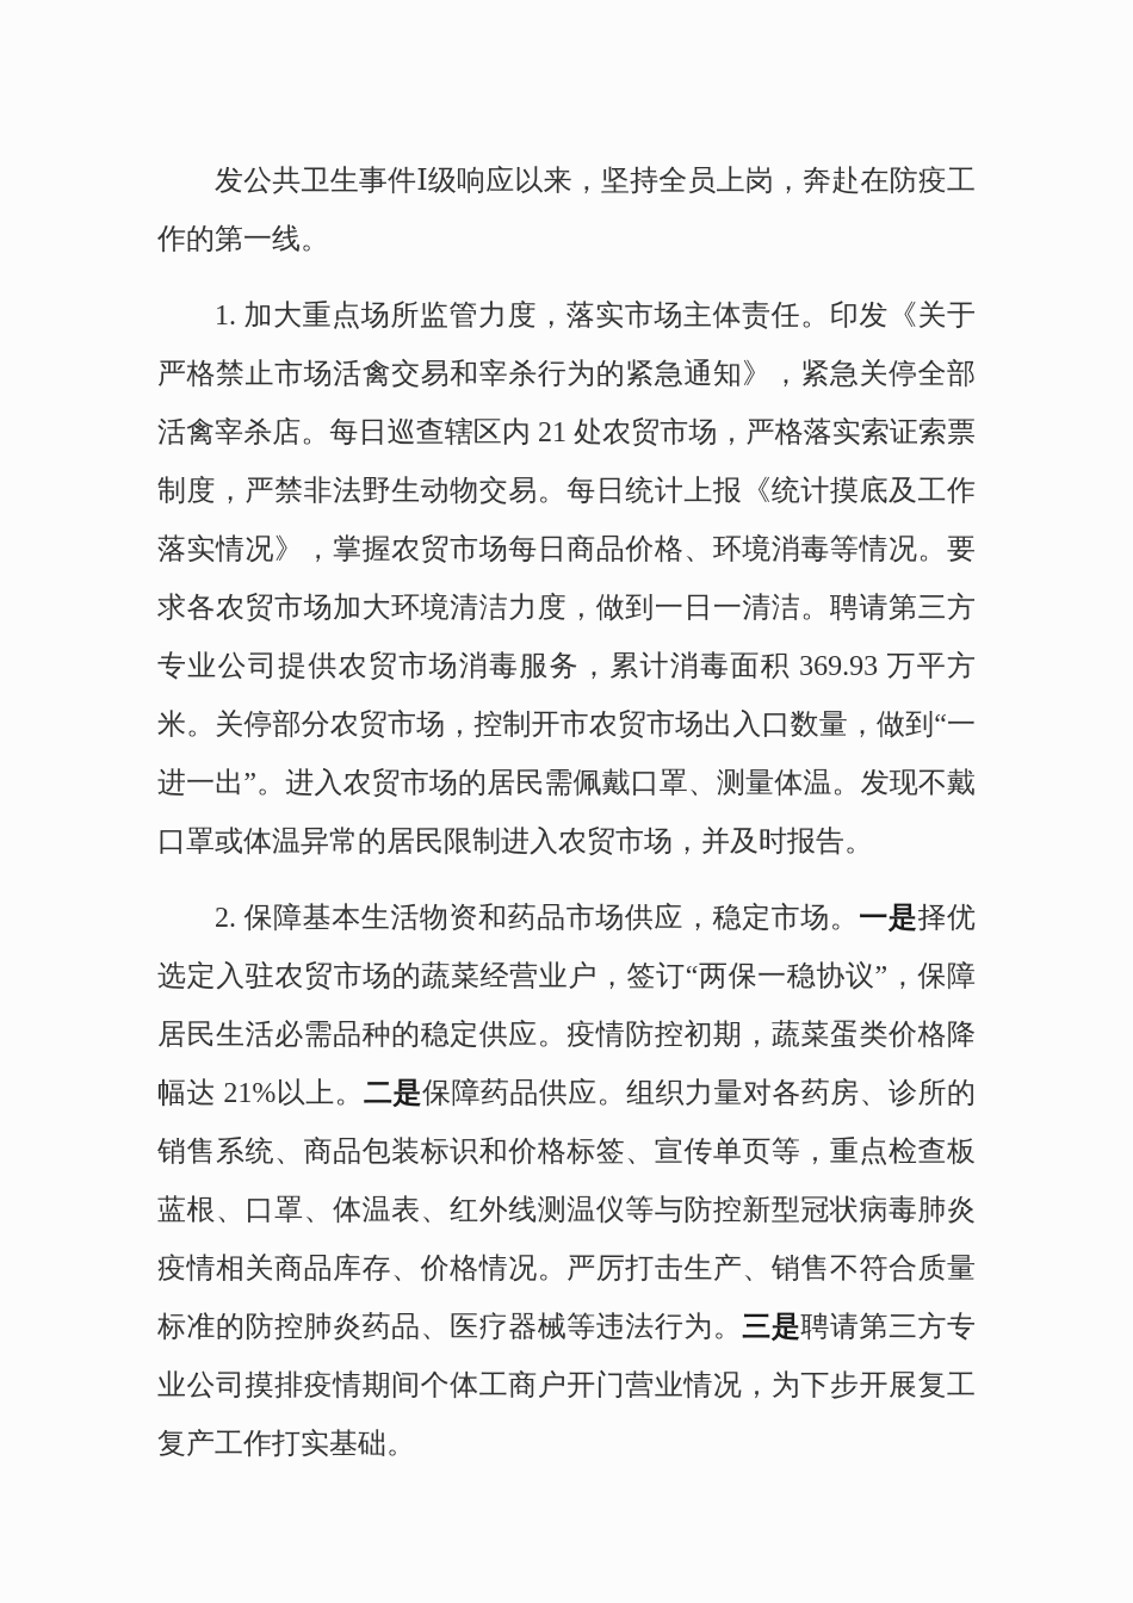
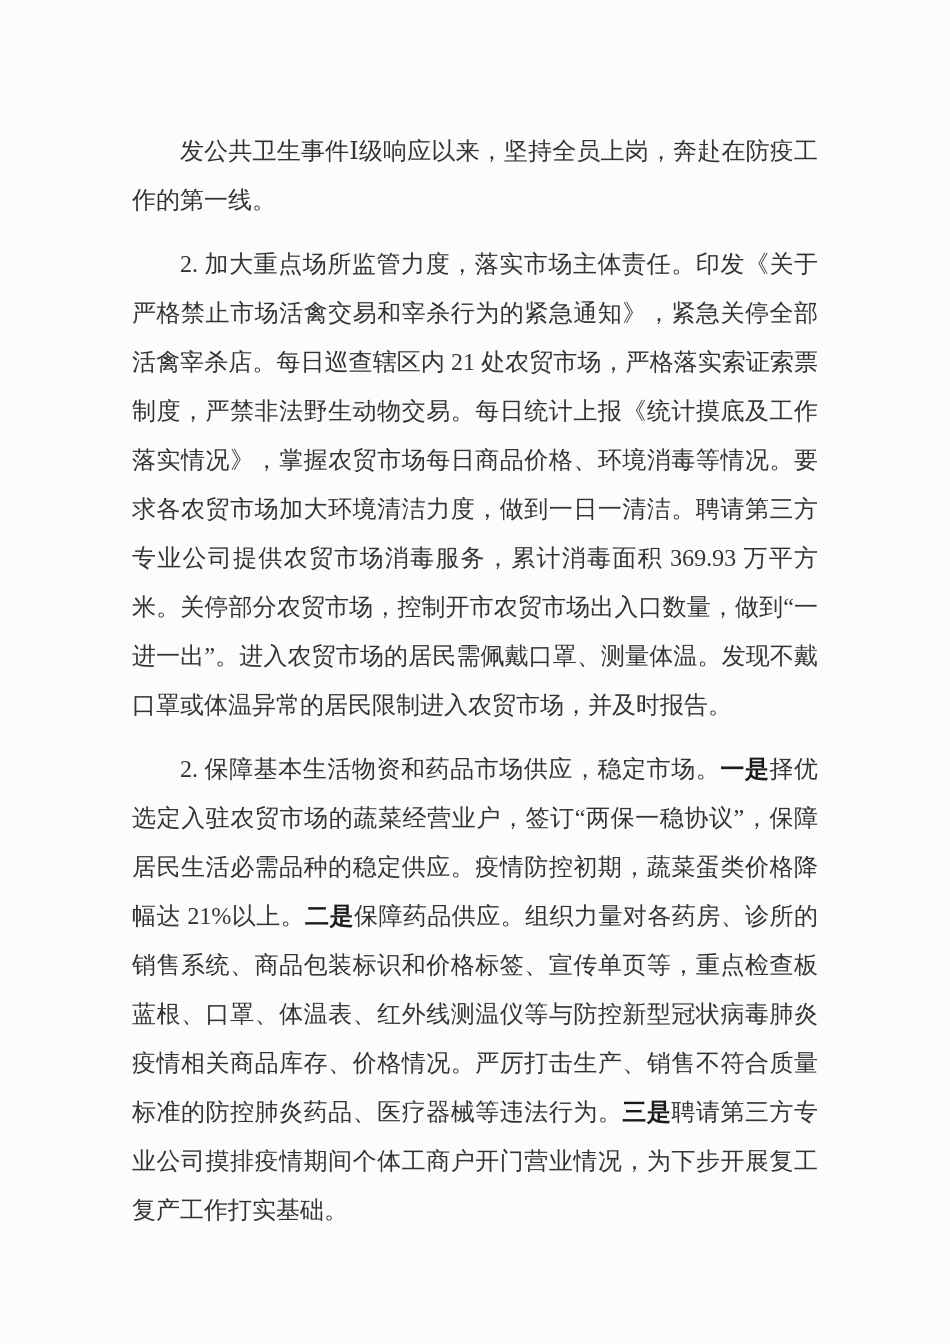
  发公共卫生事件Ⅰ级响应以来，坚持全员上岗，奔赴在防疫工作的第一线。
- 1. 加大重点场所监管力度，落实市场主体责任。印发《关于严格禁止市场活禽交易和宰杀行为的紧急通知》，紧急关停全部活禽宰杀店。每日巡查辖区内 21 处农贸市场，严格落实索证索票制度，严禁非法野生动物交易。每日统计上报《统计摸底及工作落实情况》，掌握农贸市场每日商品价格、环境消毒等情况。要求各农贸市场加大环境清洁力度，做到一日一清洁。聘请第三方专业公司提供农贸市场消毒服务，累计消毒面积 369.93 万平方米。关停部分农贸市场，控制开市农贸市场出入口数量，做到“一进一出”。进入农贸市场的居民需佩戴口罩、测量体温。发现不戴口罩或体温异常的居民限制进入农贸市场，并及时报告。
+ 2. 加大重点场所监管力度，落实市场主体责任。印发《关于严格禁止市场活禽交易和宰杀行为的紧急通知》，紧急关停全部活禽宰杀店。每日巡查辖区内 21 处农贸市场，严格落实索证索票制度，严禁非法野生动物交易。每日统计上报《统计摸底及工作落实情况》，掌握农贸市场每日商品价格、环境消毒等情况。要求各农贸市场加大环境清洁力度，做到一日一清洁。聘请第三方专业公司提供农贸市场消毒服务，累计消毒面积 369.93 万平方米。关停部分农贸市场，控制开市农贸市场出入口数量，做到“一进一出”。进入农贸市场的居民需佩戴口罩、测量体温。发现不戴口罩或体温异常的居民限制进入农贸市场，并及时报告。
  2. 保障基本生活物资和药品市场供应，稳定市场。一是择优选定入驻农贸市场的蔬菜经营业户，签订“两保一稳协议”，保障居民生活必需品种的稳定供应。疫情防控初期，蔬菜蛋类价格降幅达 21%以上。二是保障药品供应。组织力量对各药房、诊所的销售系统、商品包装标识和价格标签、宣传单页等，重点检查板蓝根、口罩、体温表、红外线测温仪等与防控新型冠状病毒肺炎疫情相关商品库存、价格情况。严厉打击生产、销售不符合质量标准的防控肺炎药品、医疗器械等违法行为。三是聘请第三方专业公司摸排疫情期间个体工商户开门营业情况，为下步开展复工复产工作打实基础。
